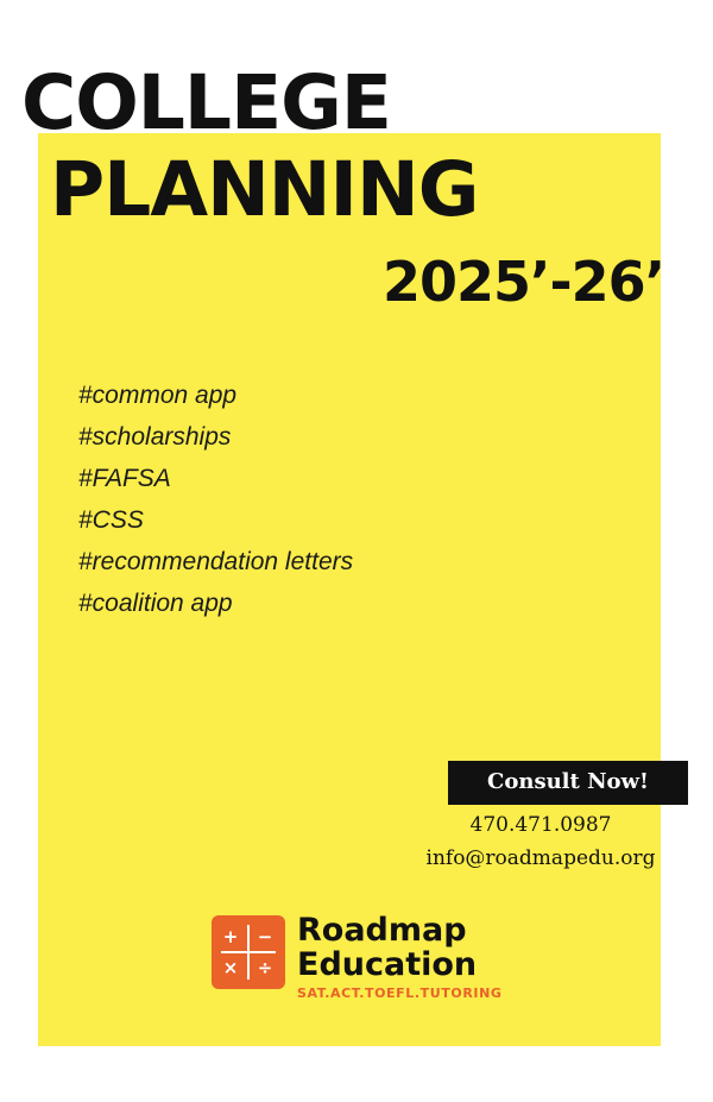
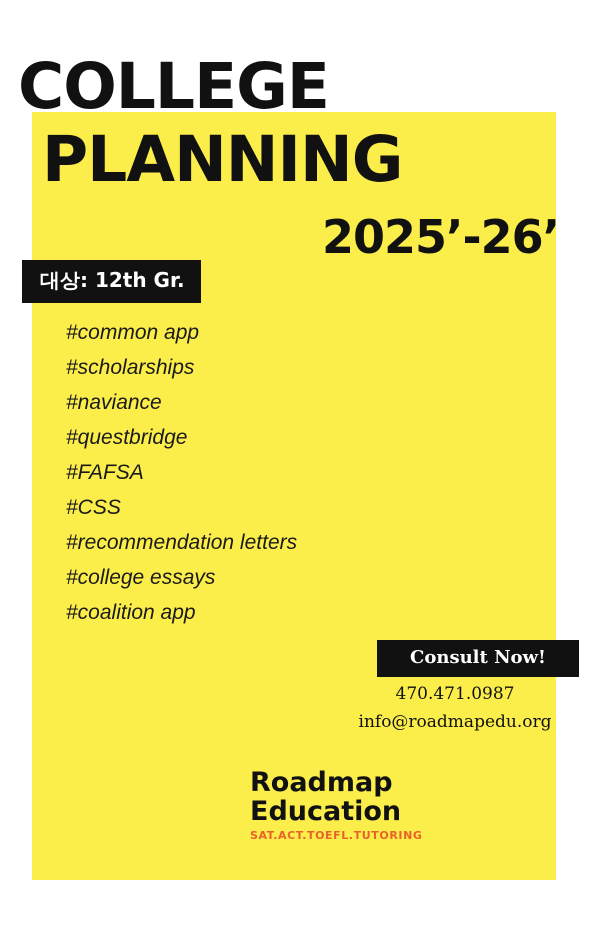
  COLLEGE
  PLANNING
  2025’-26’
+ 대상: 12th Gr.
  #common app
  #scholarships
+ #naviance
+ #questbridge
  #FAFSA
  #CSS
  #recommendation letters
+ #college essays
  #coalition app
  Consult Now!
  470.471.0987
  info@roadmapedu.org
- +
- −
- ×
- ÷
  Roadmap
  Education
  SAT.ACT.TOEFL.TUTORING
